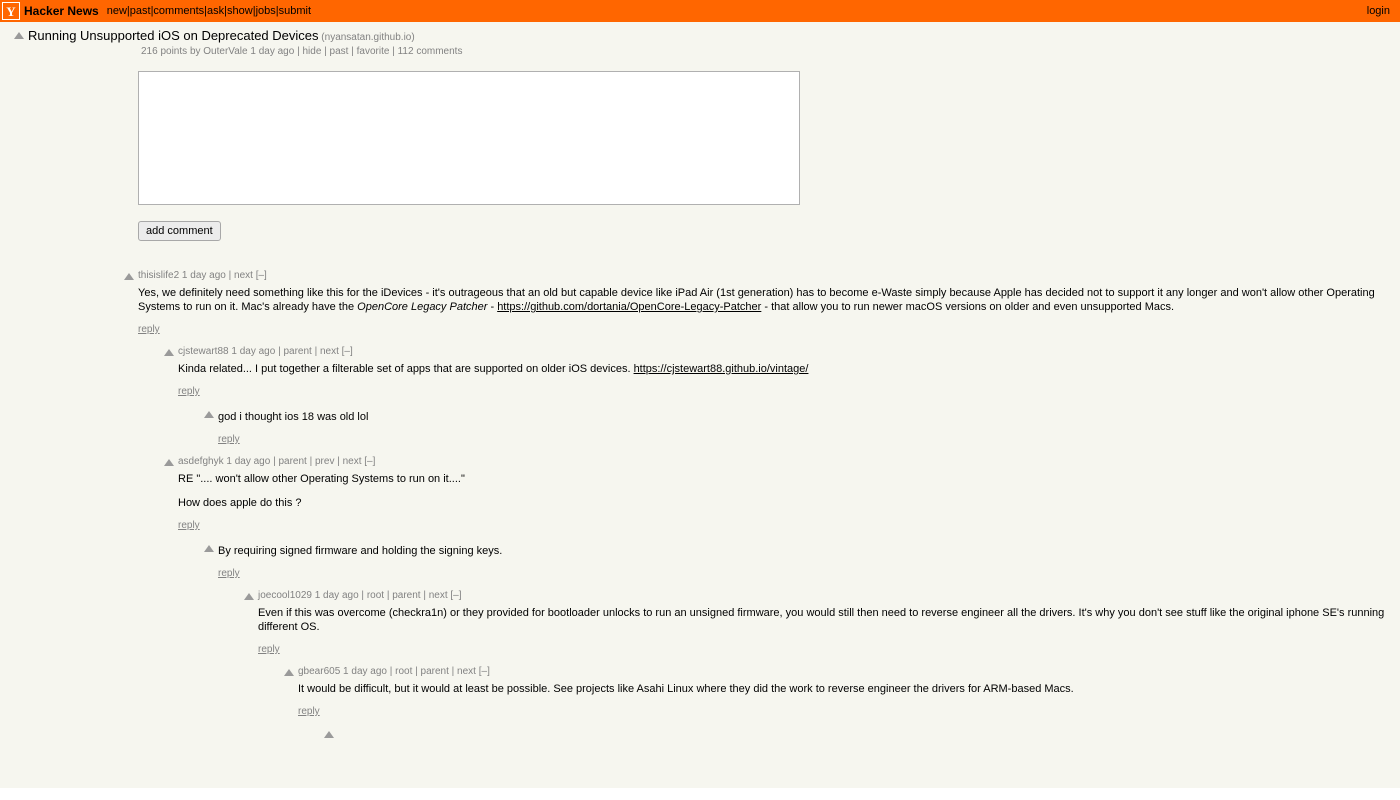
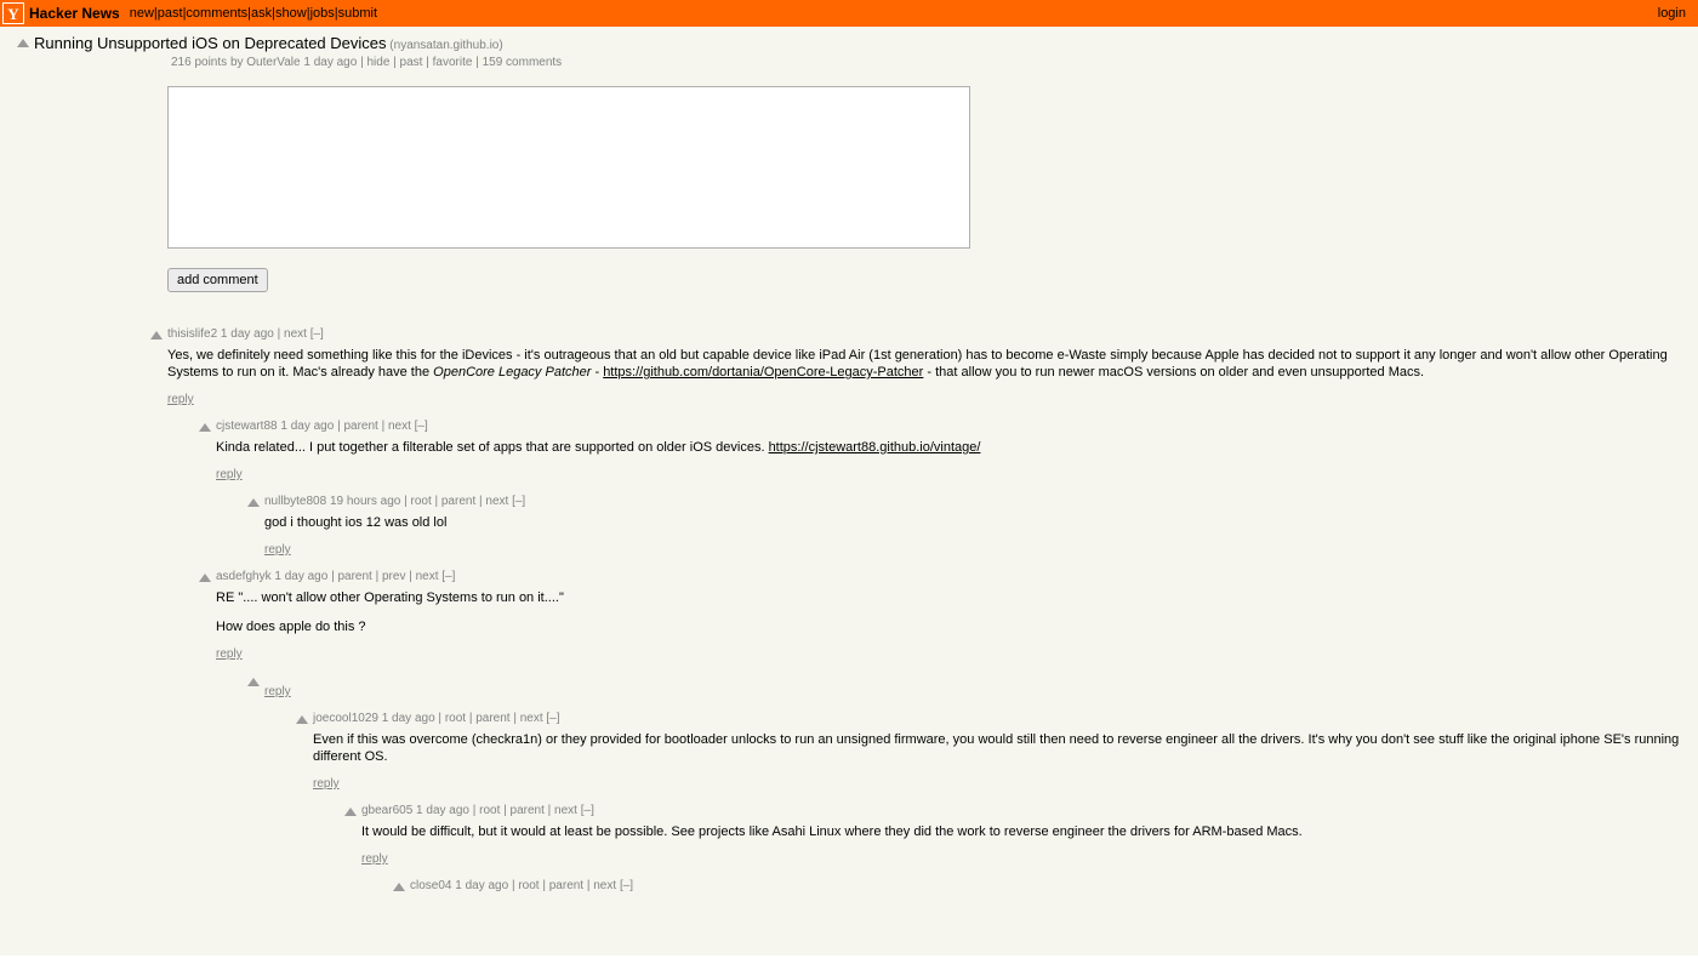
  Y
  Hacker News
  new|past|comments|ask|show|jobs|submit
  login
  Running Unsupported iOS on Deprecated Devices (nyansatan.github.io)
- 216 points by OuterVale 1 day ago | hide | past | favorite | 112 comments
+ 216 points by OuterVale 1 day ago | hide | past | favorite | 159 comments
  add comment
  thisislife2 1 day ago | next [–]
  Yes, we definitely need something like this for the iDevices - it's outrageous that an old but capable device like iPad Air (1st generation) has to become e-Waste simply because Apple has decided not to support it any longer and won't allow other Operating Systems to run on it. Mac's already have the OpenCore Legacy Patcher - https://github.com/dortania/OpenCore-Legacy-Patcher - that allow you to run newer macOS versions on older and even unsupported Macs.
  reply
  cjstewart88 1 day ago | parent | next [–]
  Kinda related... I put together a filterable set of apps that are supported on older iOS devices. https://cjstewart88.github.io/vintage/
  reply
+ nullbyte808 19 hours ago | root | parent | next [–]
- god i thought ios 18 was old lol
+ god i thought ios 12 was old lol
  reply
  asdefghyk 1 day ago | parent | prev | next [–]
  RE ".... won't allow other Operating Systems to run on it...."
  How does apple do this ?
  reply
- By requiring signed firmware and holding the signing keys.
  reply
  joecool1029 1 day ago | root | parent | next [–]
  Even if this was overcome (checkra1n) or they provided for bootloader unlocks to run an unsigned firmware, you would still then need to reverse engineer all the drivers. It's why you don't see stuff like the original iphone SE's running different OS.
  reply
  gbear605 1 day ago | root | parent | next [–]
  It would be difficult, but it would at least be possible. See projects like Asahi Linux where they did the work to reverse engineer the drivers for ARM-based Macs.
  reply
+ close04 1 day ago | root | parent | next [–]
